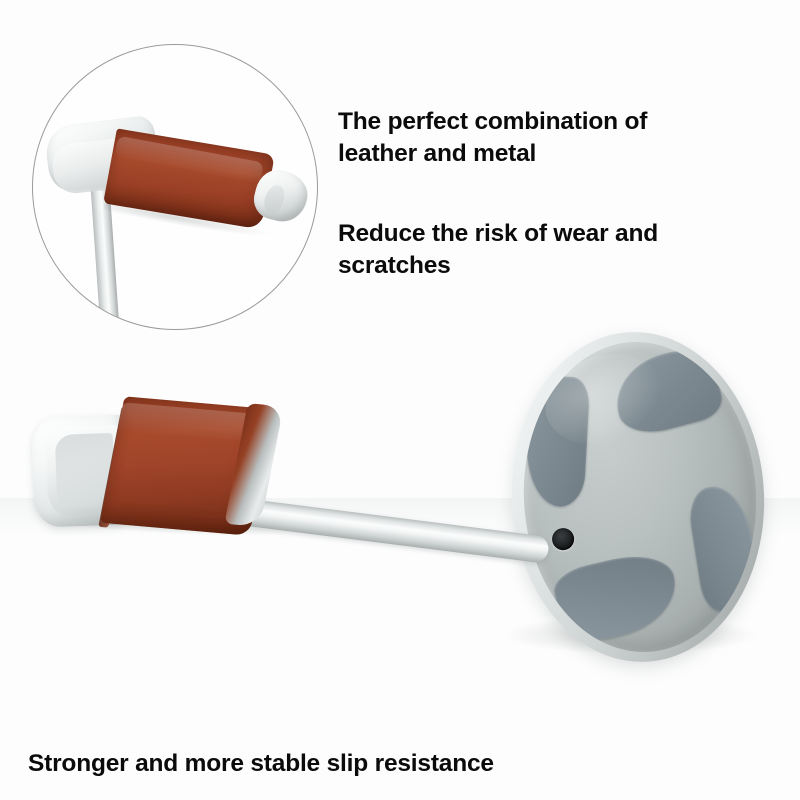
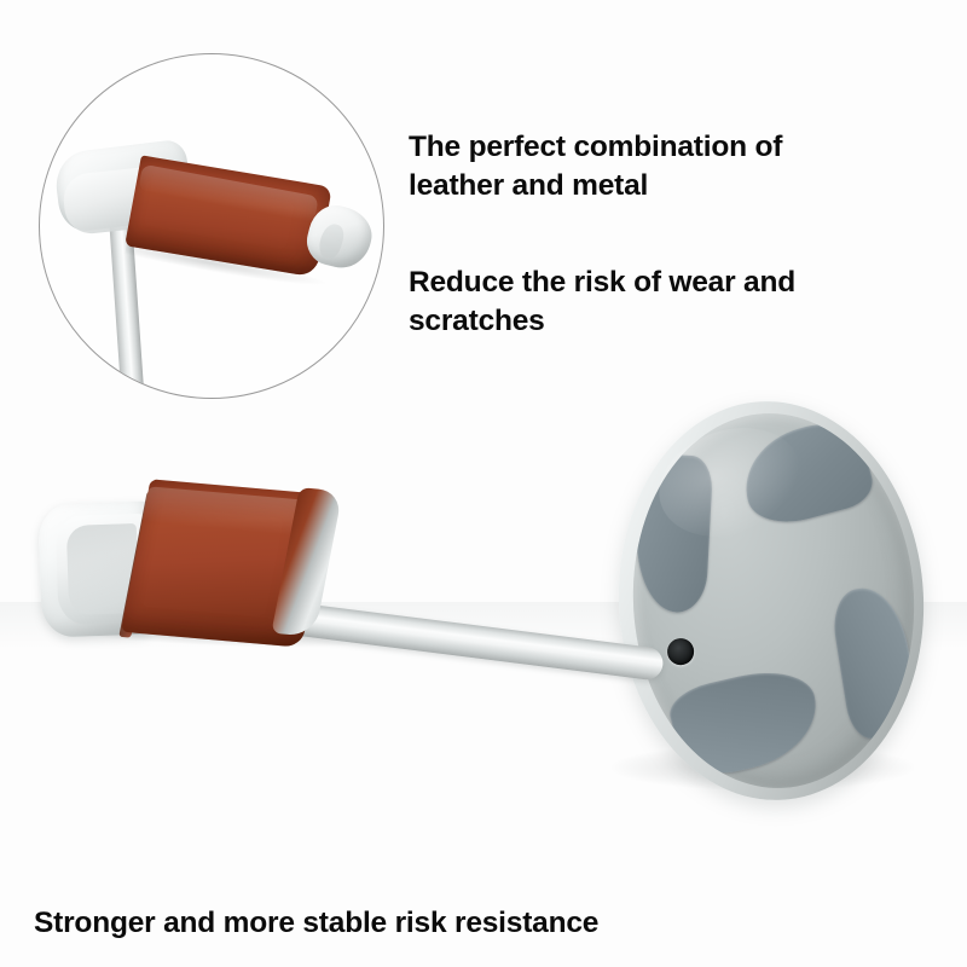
  The perfect combination of
  leather and metal
  Reduce the risk of wear and
  scratches
- Stronger and more stable slip resistance
+ Stronger and more stable risk resistance
